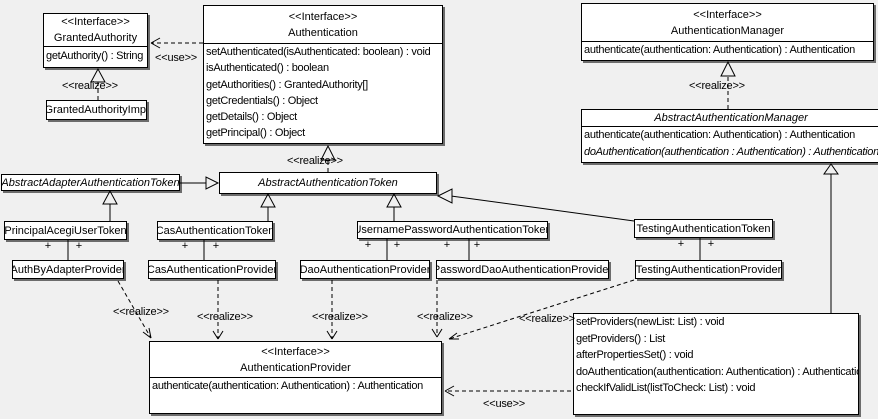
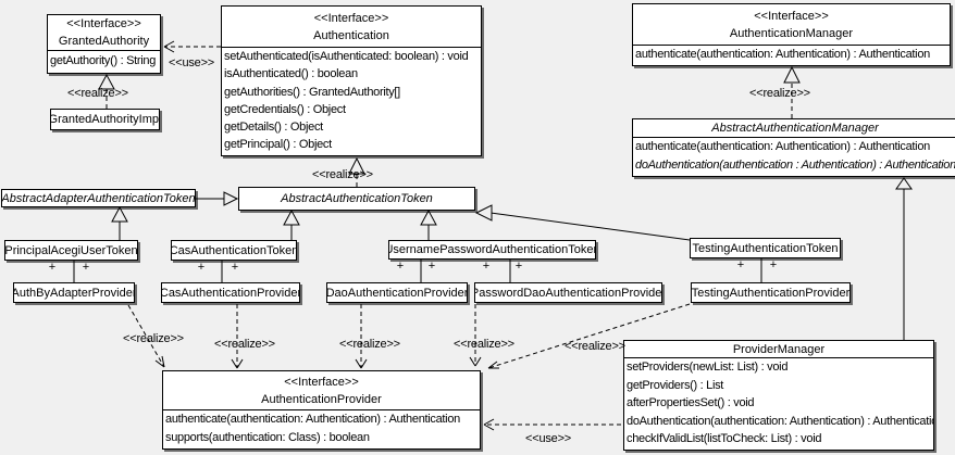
  <<Interface>>
  GrantedAuthority
  getAuthority() : String
  GrantedAuthorityImp
  <<Interface>>
  Authentication
  setAuthenticated(isAuthenticated: boolean) : void
  isAuthenticated() : boolean
  getAuthorities() : GrantedAuthority[]
  getCredentials() : Object
  getDetails() : Object
  getPrincipal() : Object
  <<Interface>>
  AuthenticationManager
  authenticate(authentication: Authentication) : Authentication
  AbstractAuthenticationManager
  authenticate(authentication: Authentication) : Authentication
  doAuthentication(authentication : Authentication) : Authentication
  AbstractAdapterAuthenticationToken
  AbstractAuthenticationToken
  PrincipalAcegiUserToken
  CasAuthenticationToken
  UsernamePasswordAuthenticationToke
  TestingAuthenticationToken
  AuthByAdapterProvide
  CasAuthenticationProvide
  DaoAuthenticationProvider
  PasswordDaoAuthenticationProvide
  TestingAuthenticationProvider
  <<Interface>>
  AuthenticationProvider
  authenticate(authentication: Authentication) : Authentication
+ supports(authentication: Class) : boolean
+ ProviderManager
  setProviders(newList: List) : void
  getProviders() : List
  afterPropertiesSet() : void
  doAuthentication(authentication: Authentication) : Authenticati
  checkIfValidList(listToCheck: List) : void
  <<use>>
  <<realize>>
  <<realize>>
  <<realize>>
  <<realize>>
  <<realize>>
  <<realize>>
  <<realize>>
  <<realize>>
  <<use>>
  +
  +
  +
  +
  +
  +
  +
  +
  +
  +
